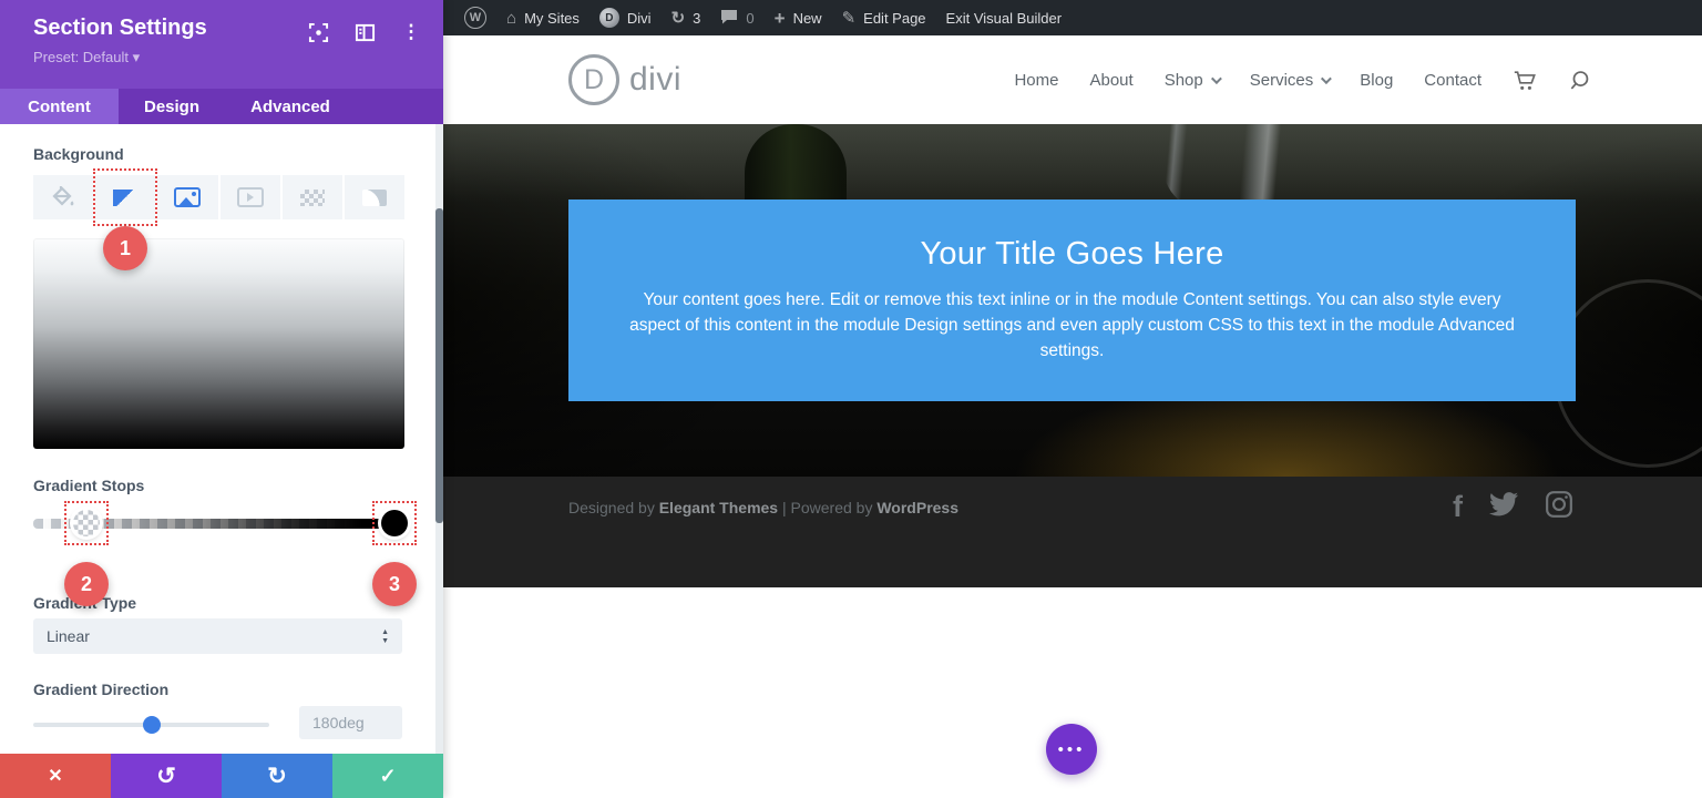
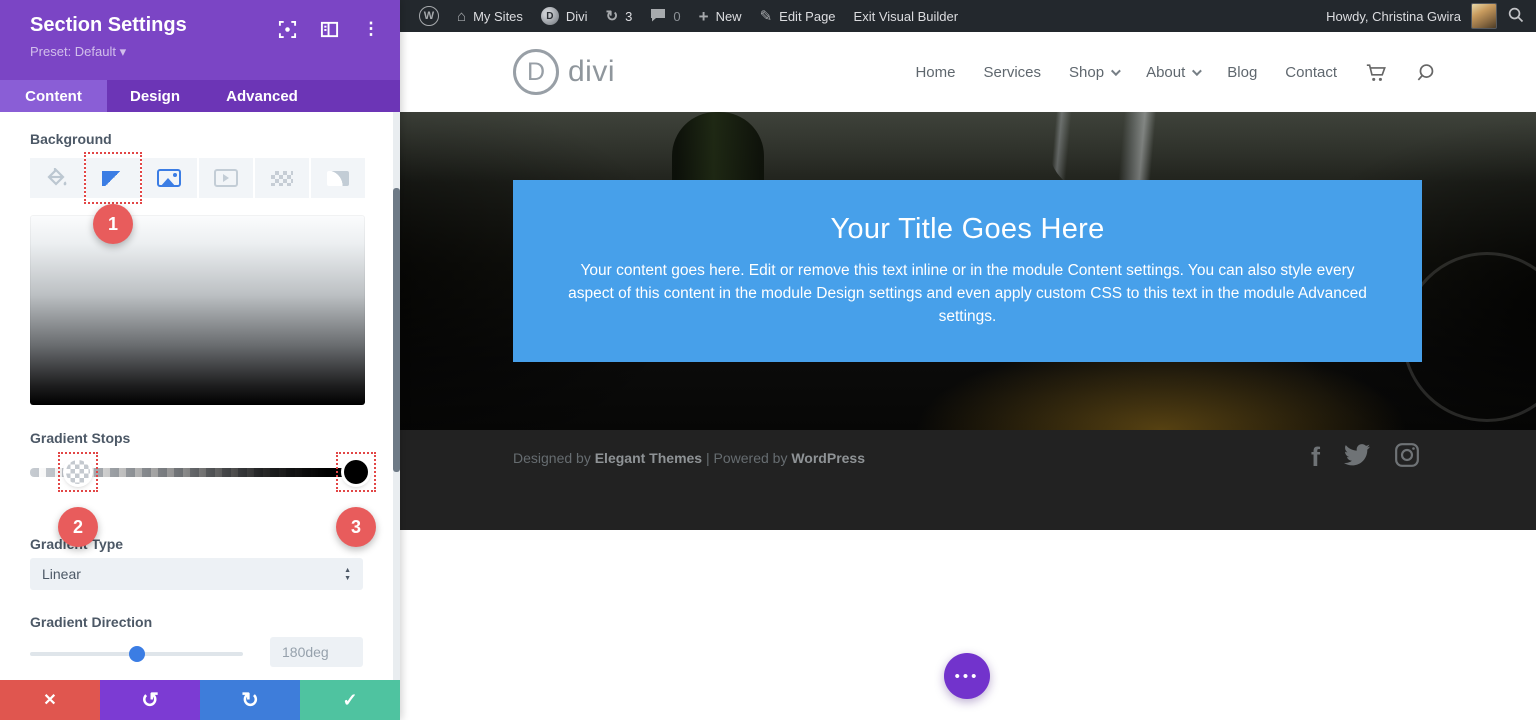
  W
  ⌂
  My Sites
  D
  Divi
  ↻
  3
  0
  +
  New
  ✎
  Edit Page
  Exit Visual Builder
+ Howdy, Christina Gwira
  D
  divi
  Home
- About
+ Services
  Shop
- Services
+ About
  Blog
  Contact
  Your Title Goes Here
  Your content goes here. Edit or remove this text inline or in the module Content settings. You can also style every aspect of this content in the module Design settings and even apply custom CSS to this text in the module Advanced settings.
  Designed by Elegant Themes | Powered by WordPress
  f
  •••
  Section Settings
  Preset: Default ▾
  ⋮
  Content
  Design
  Advanced
  Background
  1
  Gradient Stops
  2
  3
  Gradi Type
  Linear
  Gradient Direction
  180deg
  ✕
  ↺
  ↻
  ✓
